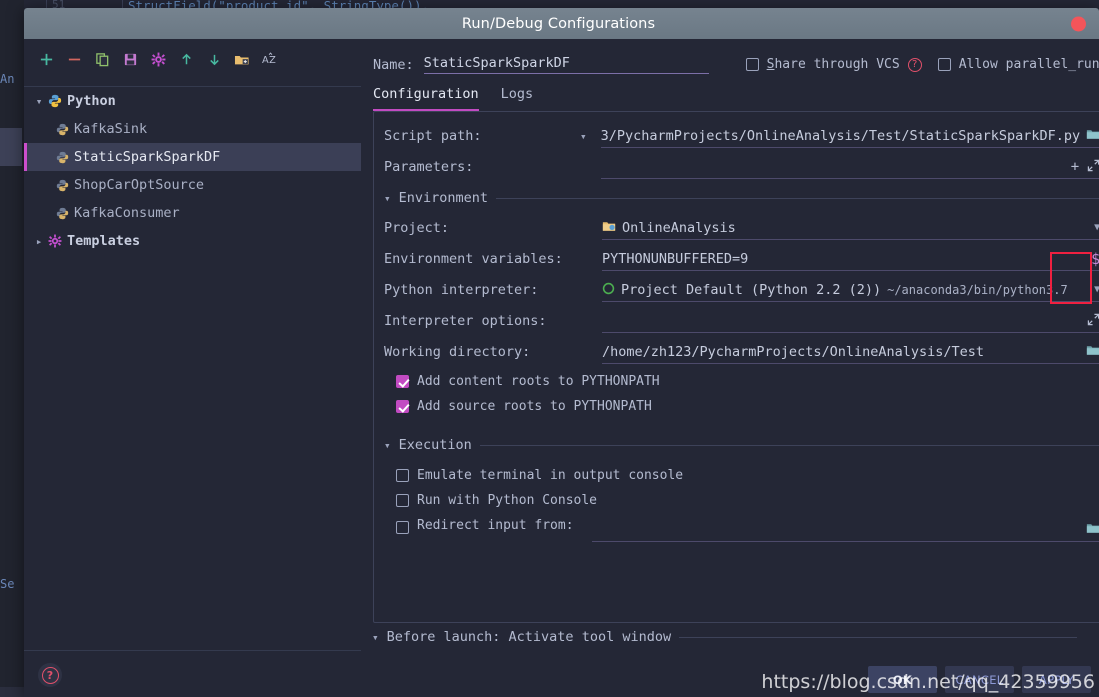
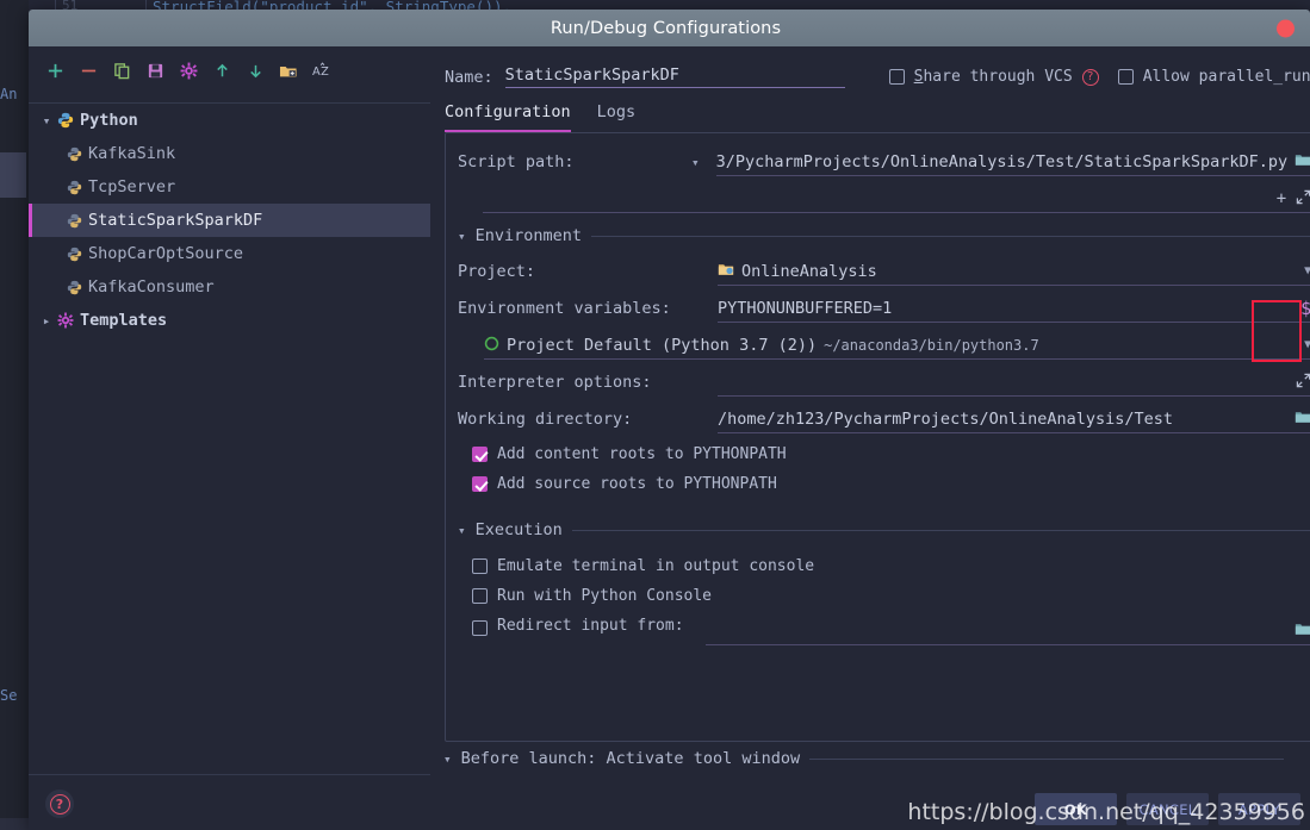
  51
  StructField("product_id", StringType()),
  An
  Se
  Run/Debug Configurations
  A
  Z
  ▾
  Python
  KafkaSink
+ TcpServer
  StaticSparkSparkDF
  ShopCarOptSource
  KafkaConsumer
  ▸
  Templates
  ?
  Name:
  StaticSparkSparkDF
  Share through VCS
  ?
  Allow parallel_run
  Configuration
  Logs
  Script path:
  ▾
  3/PycharmProjects/OnlineAnalysis/Test/StaticSparkSparkDF.py
- Parameters:
  +
  ▾
  Environment
  Project:
  OnlineAnalysis
  ▼
  Environment variables:
- PYTHONUNBUFFERED=9
+ PYTHONUNBUFFERED=1
  $
- Python interpreter:
- Project Default (Python 2.2 (2))
+ Project Default (Python 3.7 (2))
  ~/anaconda3/bin/python3.7
  ▼
  Interpreter options:
  Working directory:
  /home/zh123/PycharmProjects/OnlineAnalysis/Test
  Add content roots to PYTHONPATH
  Add source roots to PYTHONPATH
  ▾
  Execution
  Emulate terminal in output console
  Run with Python Console
  Redirect input from:
  ▾
  Before launch: Activate tool window
  OK
  CANCEL
  APPLY
  https://blog.csdn.net/qq_42359956
